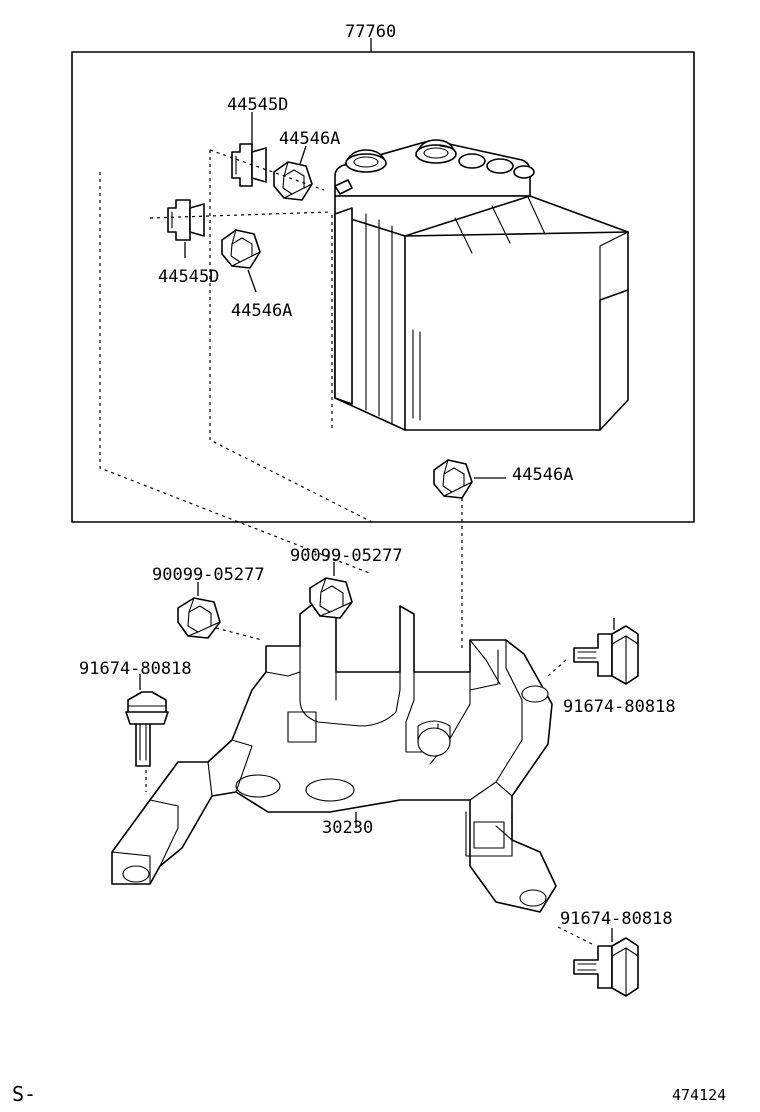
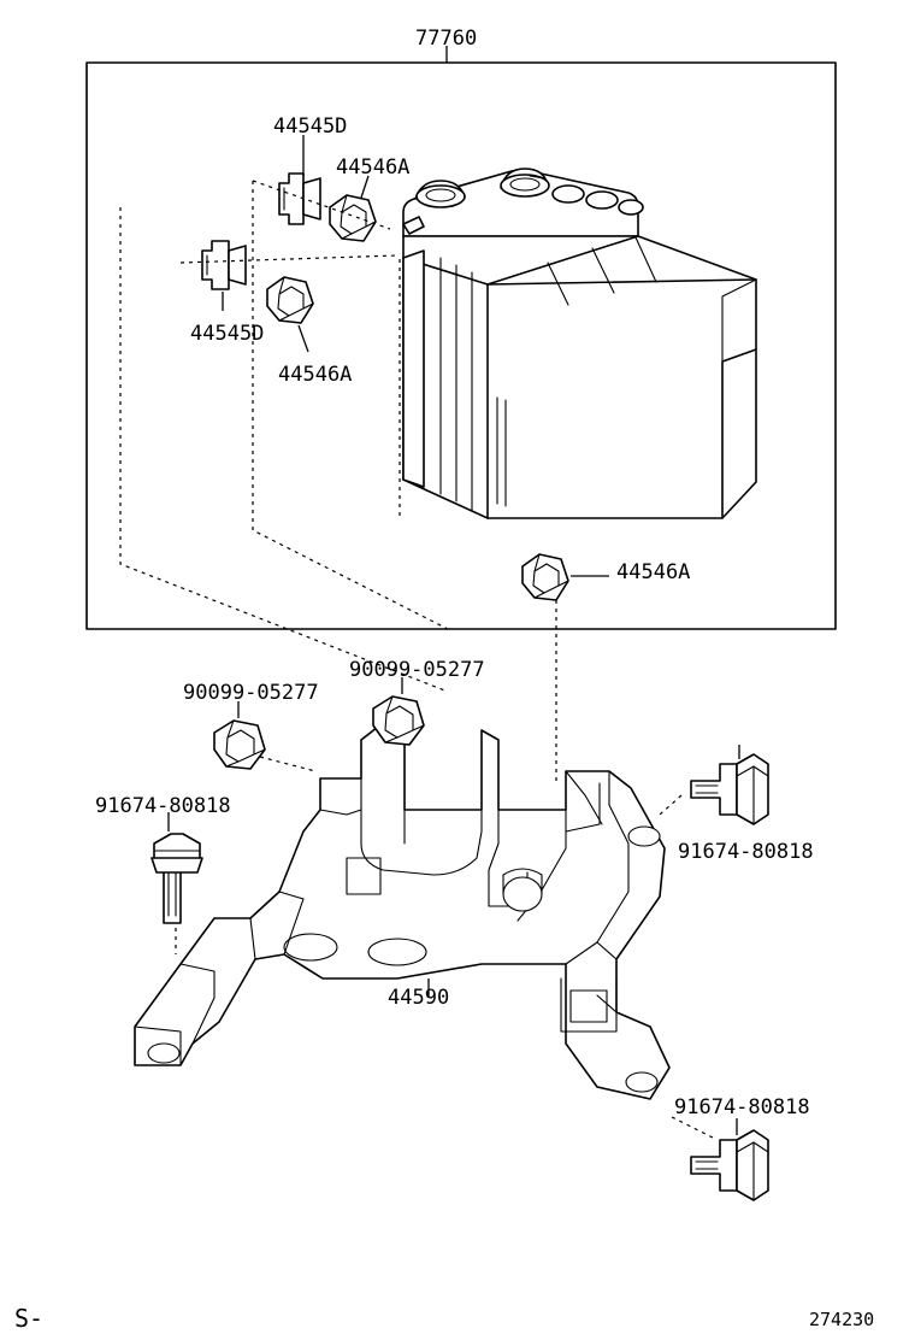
  77760
  44545D
  44546A
  44545D
  44546A
  44546A
  90099-05277
  90099-05277
  91674-80818
  91674-80818
- 30230
+ 44590
  91674-80818
  S-
- 474124
+ 274230
